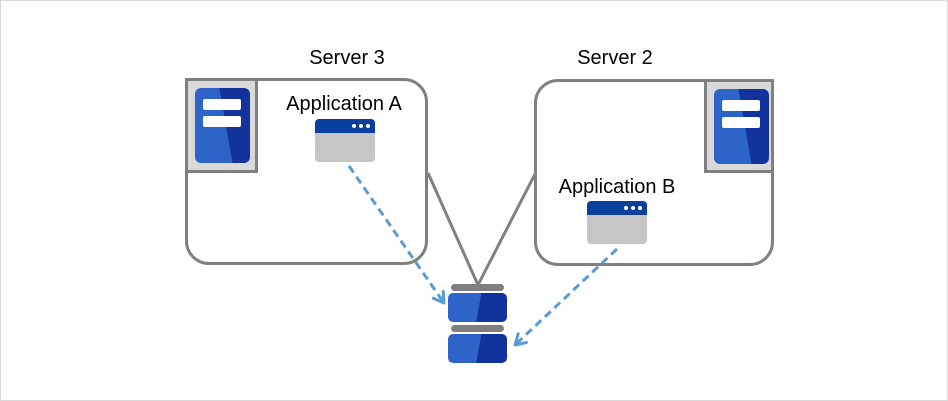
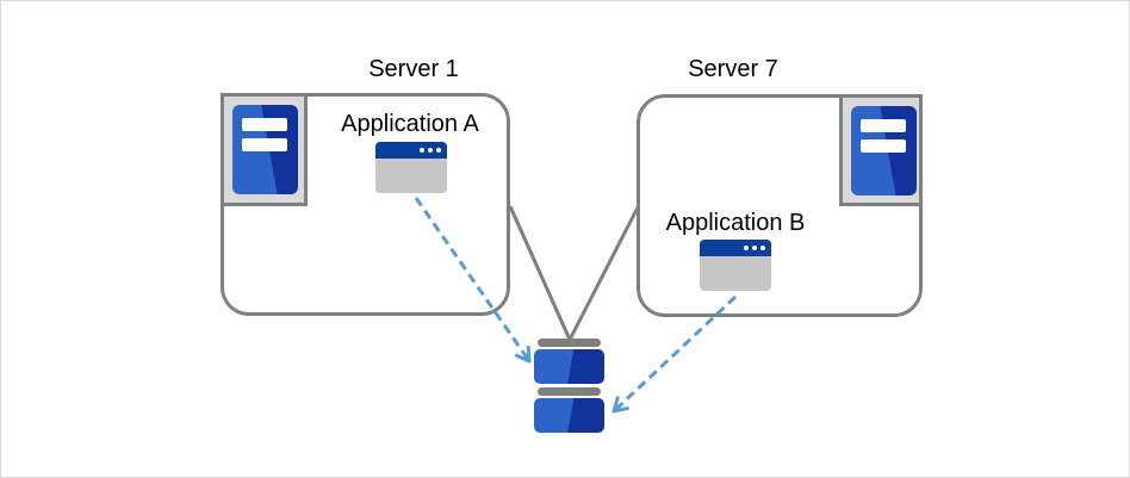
- Server 3
+ Server 1
- Server 2
+ Server 7
  Application A
  Application B
